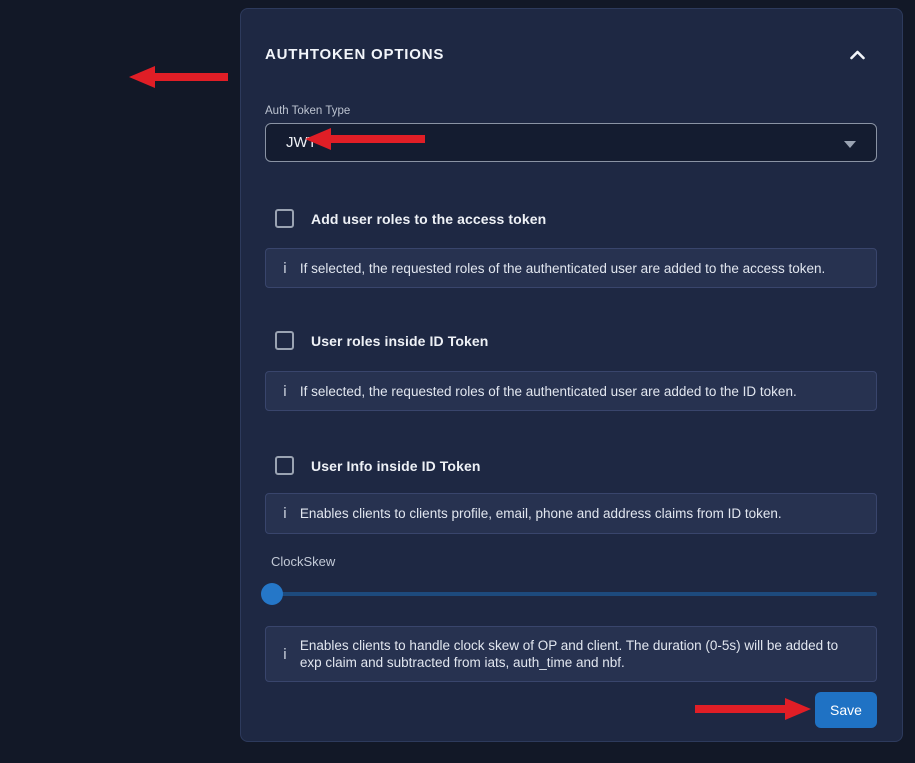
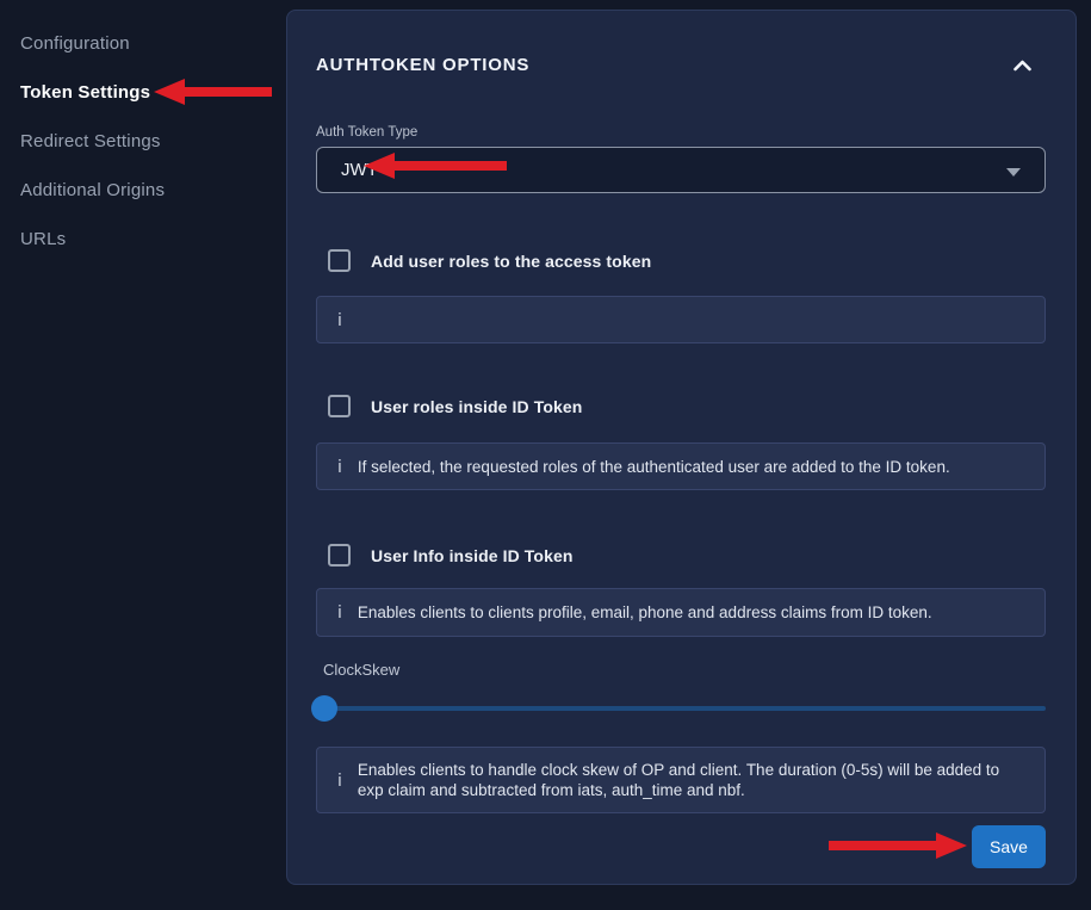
+ Configuration
+ Token Settings
+ Redirect Settings
+ Additional Origins
+ URLs
  AUTHTOKEN OPTIONS
  Auth Token Type
  JWT
  Add user roles to the access token
  ℹ
- If selected, the requested roles of the authenticated user are added to the access token.
  User roles inside ID Token
  ℹ
  If selected, the requested roles of the authenticated user are added to the ID token.
  User Info inside ID Token
  ℹ
  Enables clients to clients profile, email, phone and address claims from ID token.
  ClockSkew
  ℹ
  Enables clients to handle clock skew of OP and client. The duration (0-5s) will be added to exp claim and subtracted from iats, auth_time and nbf.
  Save
